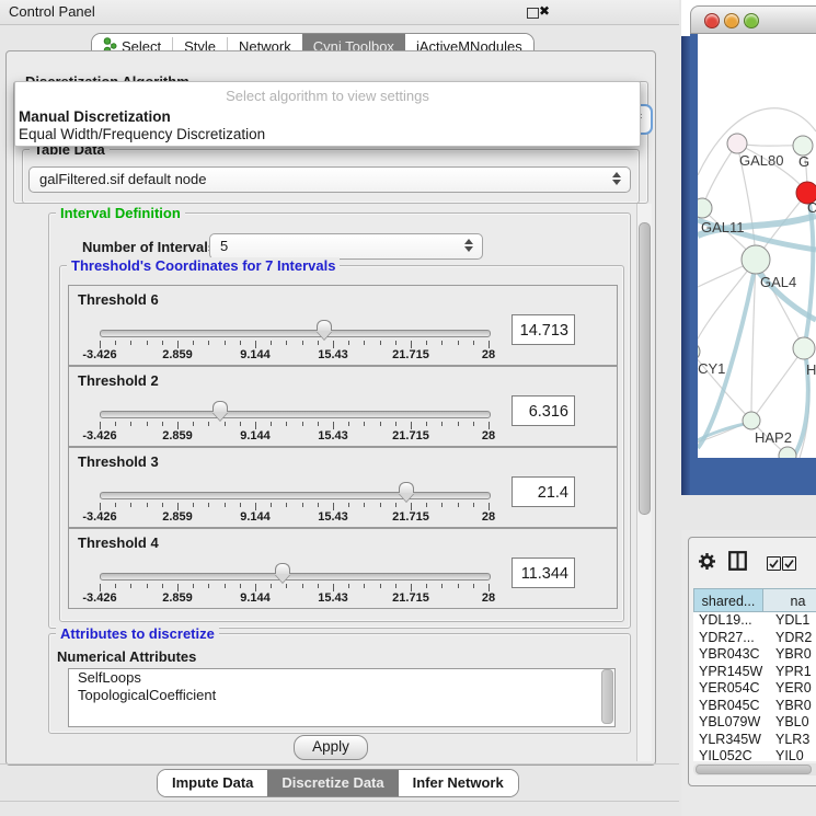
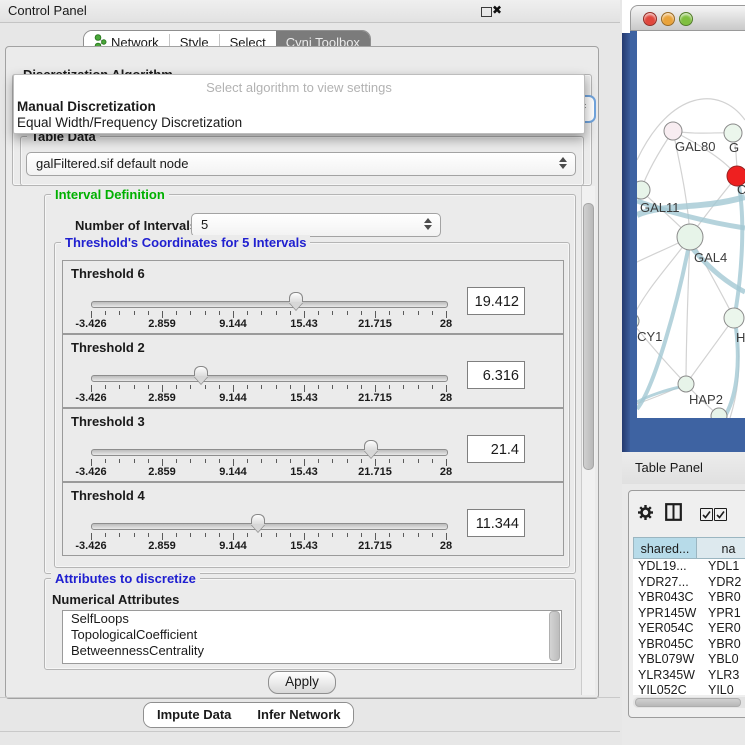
  Control Panel
  ✖
- Select
+ Network
  Style
- Network
+ Select
  Cyni Toolbox
- jActiveMNodules
  Select algorithm to view settings
  Manual Discretization
  Equal Width/Frequency Discretization
  Table Data
  galFiltered.sif default node
  Interval Definition
  Number of Interval
  5
- Threshold's Coordinates for 7 Intervals
+ Threshold's Coordinates for 5 Intervals
  Threshold 6
  -3.426
  2.859
  9.144
  15.43
  21.715
  28
- 14.713
+ 19.412
  Threshold 2
  -3.426
  2.859
  9.144
  15.43
  21.715
  28
  6.316
  Threshold 3
  -3.426
  2.859
  9.144
  15.43
  21.715
  28
  21.4
  Threshold 4
  -3.426
  2.859
  9.144
  15.43
  21.715
  28
  11.344
  Attributes to discretize
  Numerical Attributes
  SelfLoops
  TopologicalCoefficient
+ BetweennessCentrality
  Apply
  Impute Data
- Discretize Data
  Infer Network
  GAL80
  G
  C
  GAL11
  GAL4
  CY1
  H
  HAP2
+ Table Panel
  shared...
  na
  YDL19... YDL1
  YDR27... YDR2
  YBR043C YBR0
  YPR145W YPR1
  YER054C YER0
  YBR045C YBR0
  YBL079W YBL0
  YLR345W YLR3
  YIL052C YIL0
